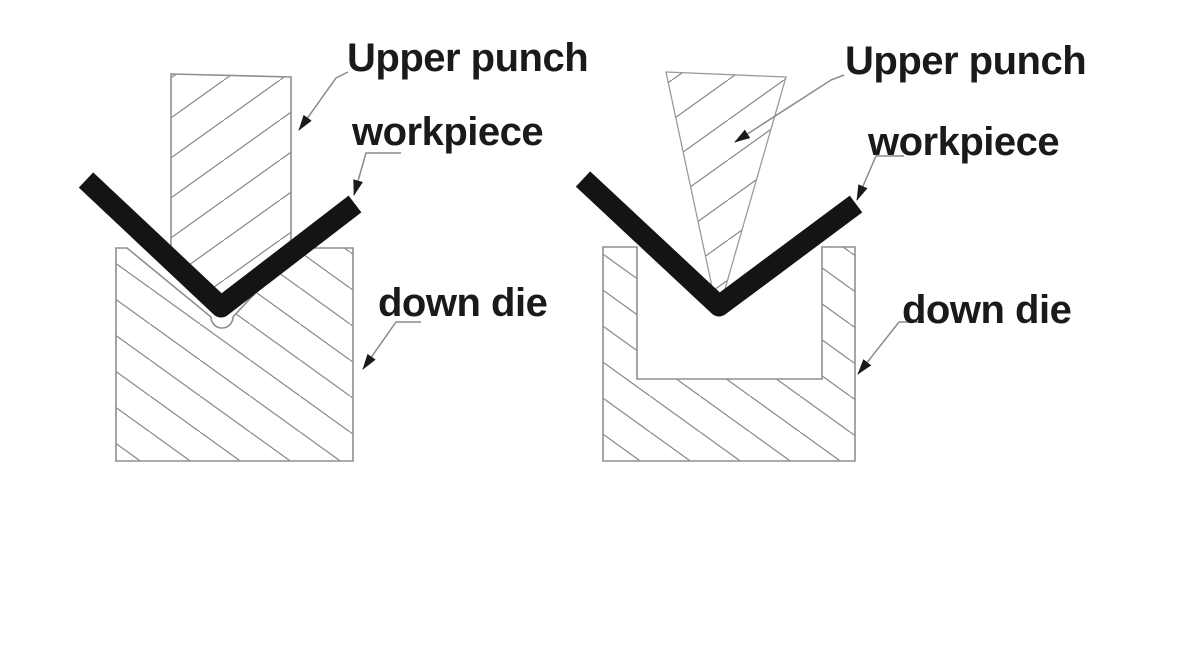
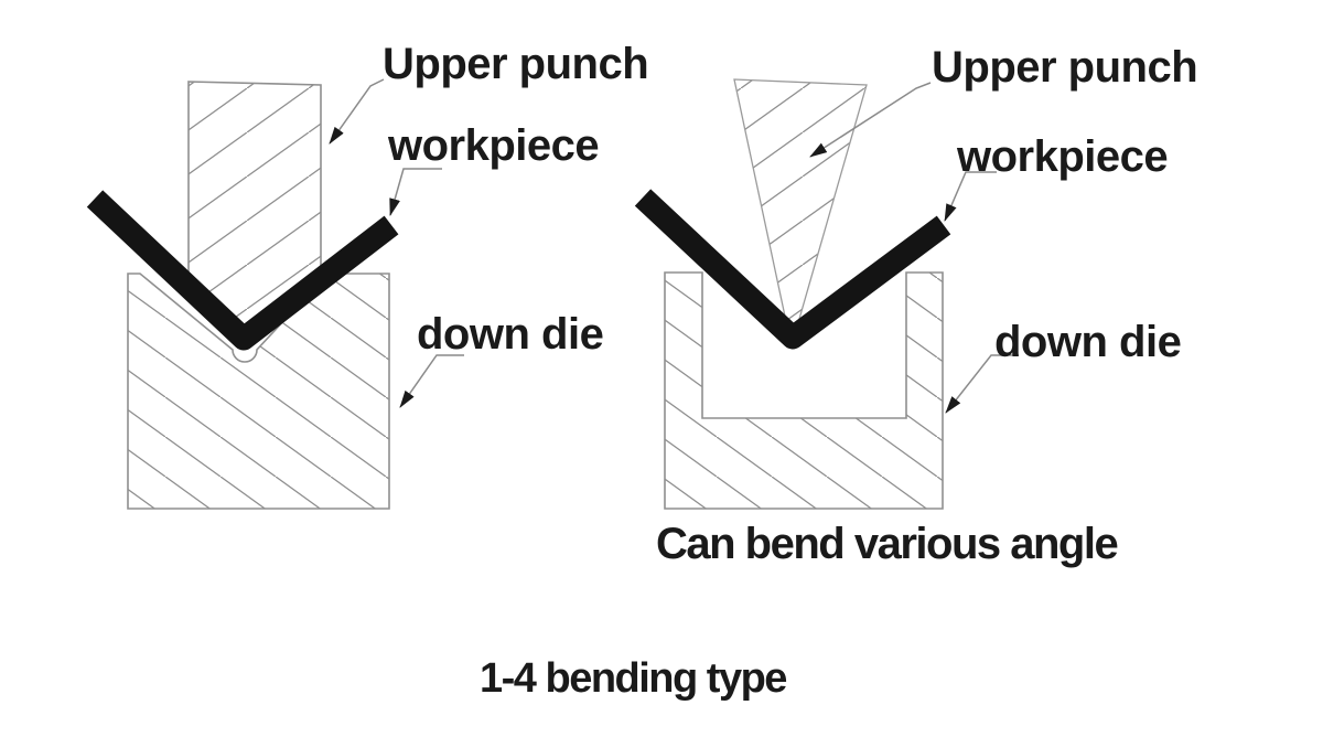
  Upper punch
  workpiece
  down die
  Upper punch
  workpiece
  down die
+ Can bend various angle
+ 1-4 bending type
